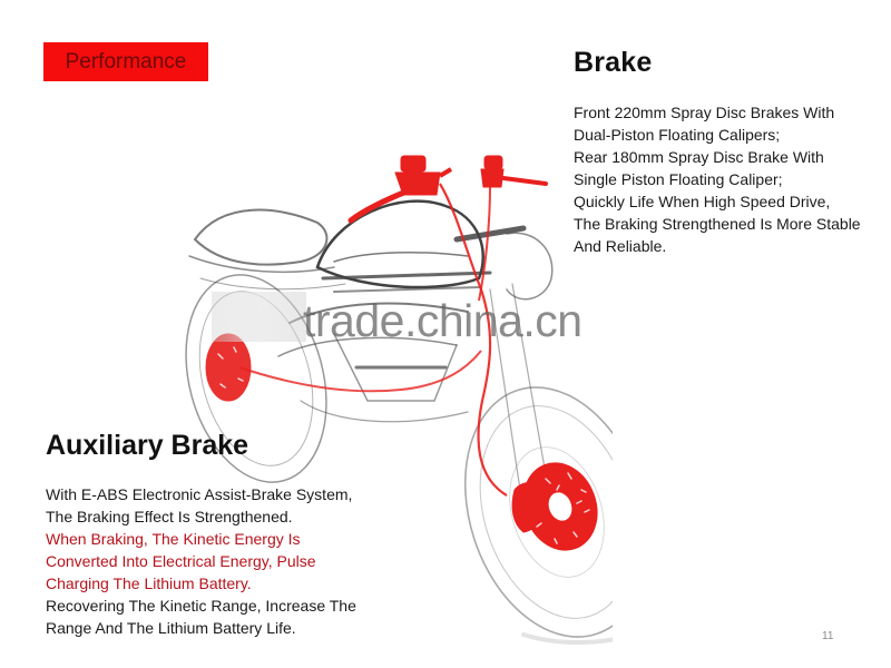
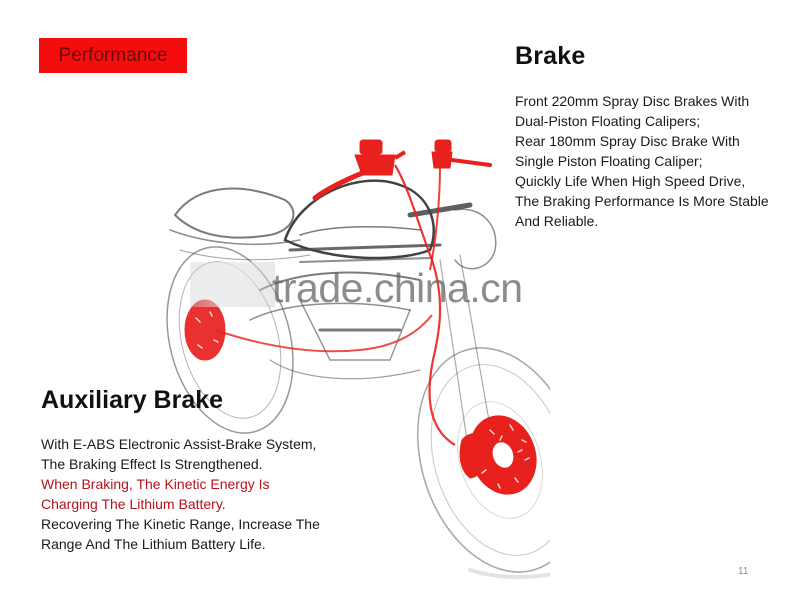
  Performance
  trade.china.cn
  Brake
  Front 220mm Spray Disc Brakes With
  Dual-Piston Floating Calipers;
  Rear 180mm Spray Disc Brake With
  Single Piston Floating Caliper;
  Quickly Life When High Speed Drive,
- The Braking Strengthened Is More Stable
+ The Braking Performance Is More Stable
  And Reliable.
  Auxiliary Brake
  With E-ABS Electronic Assist-Brake System,
  The Braking Effect Is Strengthened.
  When Braking, The Kinetic Energy Is
- Converted Into Electrical Energy, Pulse
  Charging The Lithium Battery.
  Recovering The Kinetic Range, Increase The
  Range And The Lithium Battery Life.
  11
